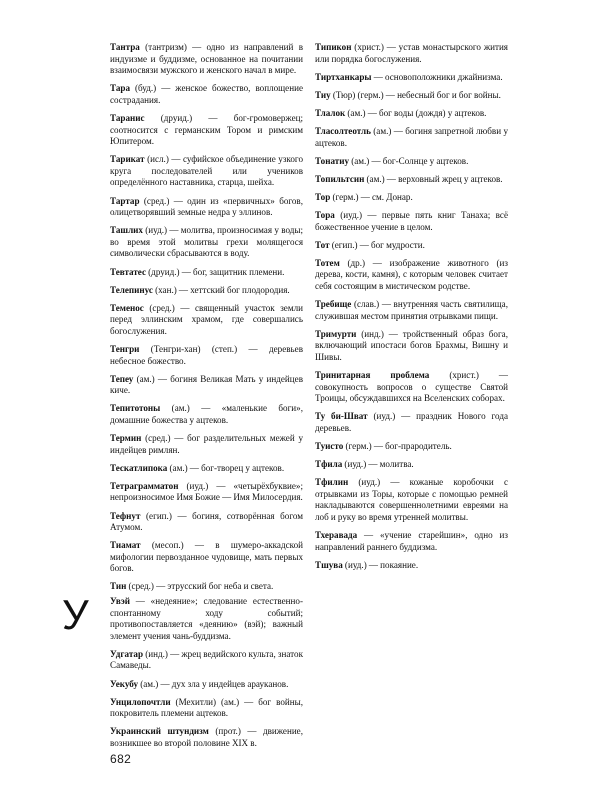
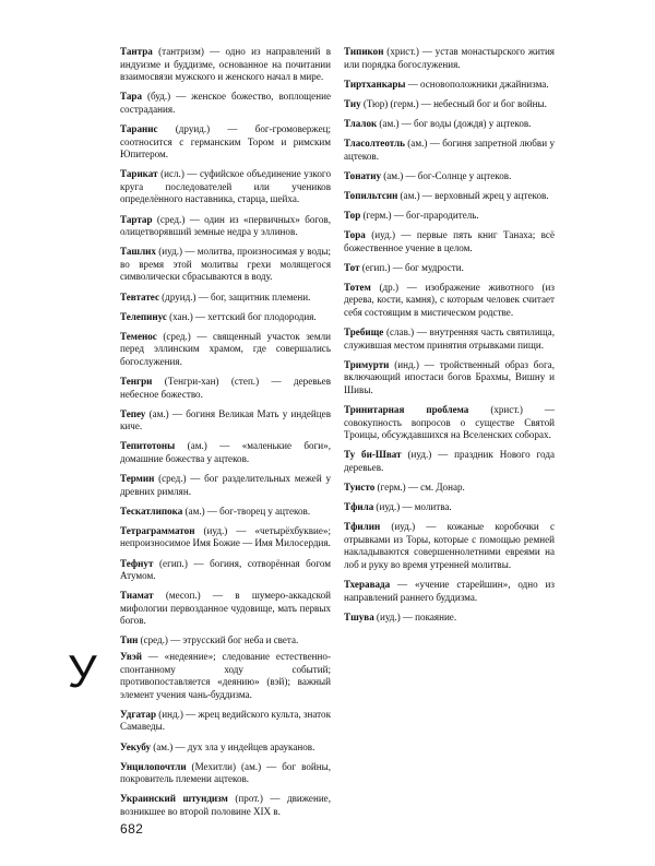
  Тантра (тантризм) — одно из направлений в индуизме и буддизме, основанное на почитании взаимосвязи мужского и женского начал в мире.
  Тара (буд.) — женское божество, воплощение сострадания.
  Таранис (друид.) — бог-громовержец; соотносится с германским Тором и римским Юпитером.
  Тарикат (исл.) — суфийское объединение узкого круга последователей или учеников определённого наставника, старца, шейха.
  Тартар (сред.) — один из «первичных» богов, олицетворявший земные недра у эллинов.
  Ташлих (иуд.) — молитва, произносимая у воды; во время этой молитвы грехи молящегося символически сбрасываются в воду.
  Тевтатес (друид.) — бог, защитник племени.
  Телепинус (хан.) — хеттский бог плодородия.
  Теменос (сред.) — священный участок земли перед эллинским храмом, где совершались богослужения.
  Тенгри (Тенгри-хан) (степ.) — деревьев небесное божество.
  Тепеу (ам.) — богиня Великая Мать у индейцев киче.
  Тепитотоны (ам.) — «маленькие боги», домашние божества у ацтеков.
- Термин (сред.) — бог разделительных межей у индейцев римлян.
+ Термин (сред.) — бог разделительных межей у древних римлян.
  Тескатлипока (ам.) — бог-творец у ацтеков.
  Тетраграмматон (иуд.) — «четырёхбуквие»; непроизносимое Имя Божие — Имя Милосердия.
  Тефнут (егип.) — богиня, сотворённая богом Атумом.
  Тиамат (месоп.) — в шумеро-аккадской мифологии первозданное чудовище, мать первых богов.
  Тин (сред.) — этрусский бог неба и света.
  Типикон (христ.) — устав монастырского жития или порядка богослужения.
  Тиртханкары — основоположники джайнизма.
  Тиу (Тюр) (герм.) — небесный бог и бог войны.
  Тлалок (ам.) — бог воды (дождя) у ацтеков.
  Тласолтеотль (ам.) — богиня запретной любви у ацтеков.
  Тонатиу (ам.) — бог-Солнце у ацтеков.
  Топильтсин (ам.) — верховный жрец у ацтеков.
- Тор (герм.) — см. Донар.
+ Тор (герм.) — бог-прародитель.
  Тора (иуд.) — первые пять книг Танаха; всё божественное учение в целом.
  Тот (егип.) — бог мудрости.
  Тотем (др.) — изображение животного (из дерева, кости, камня), с которым человек считает себя состоящим в мистическом родстве.
  Требище (слав.) — внутренняя часть святилища, служившая местом принятия отрывками пищи.
  Тримурти (инд.) — тройственный образ бога, включающий ипостаси богов Брахмы, Вишну и Шивы.
  Тринитарная проблема (христ.) — совокупность вопросов о существе Святой Троицы, обсуждавшихся на Вселенских соборах.
  Ту би-Шват (иуд.) — праздник Нового года деревьев.
- Туисто (герм.) — бог-прародитель.
+ Туисто (герм.) — см. Донар.
  Тфила (иуд.) — молитва.
  Тфилин (иуд.) — кожаные коробочки с отрывками из Торы, которые с помощью ремней накладываются совершеннолетними евреями на лоб и руку во время утренней молитвы.
  Тхеравада — «учение старейшин», одно из направлений раннего буддизма.
  Тшува (иуд.) — покаяние.
  У
  Увэй — «недеяние»; следование естественно-спонтанному ходу событий; противопоставляется «деянию» (вэй); важный элемент учения чань-буддизма.
  Удгатар (инд.) — жрец ведийского культа, знаток Самаведы.
  Уекубу (ам.) — дух зла у индейцев арауканов.
  Унцилопочтли (Мехитли) (ам.) — бог войны, покровитель племени ацтеков.
  Украинский штундизм (прот.) — движение, возникшее во второй половине XIX в.
  682
